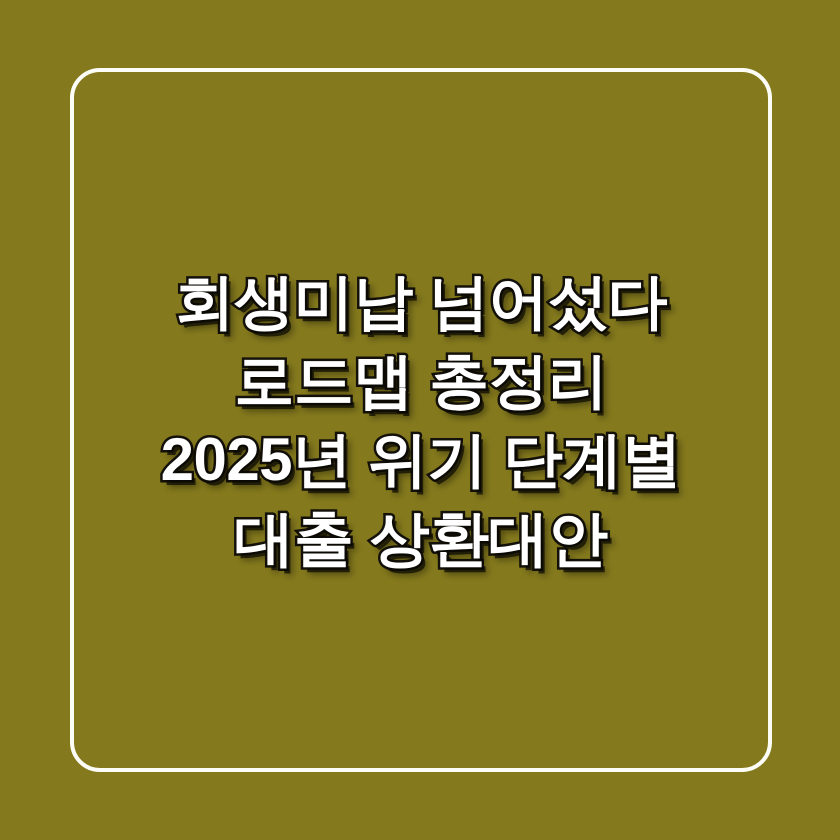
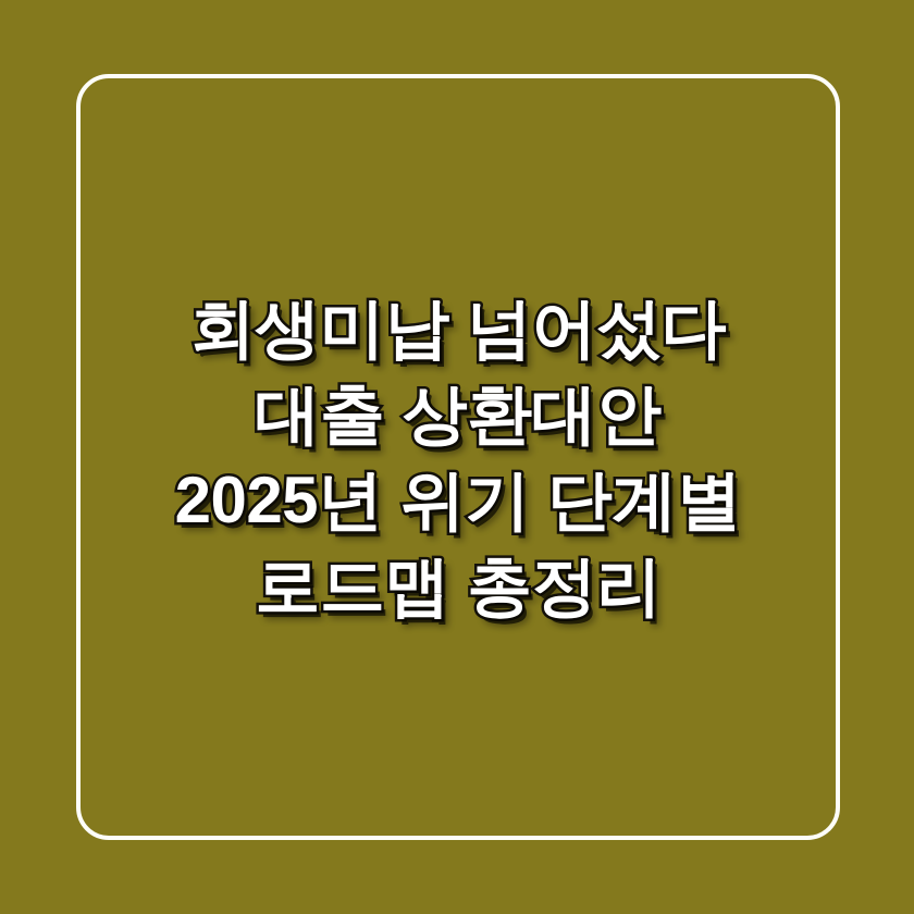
  회생미납 넘어섰다
- 로드맵 총정리
+ 대출 상환대안
  2025년 위기 단계별
- 대출 상환대안
+ 로드맵 총정리
